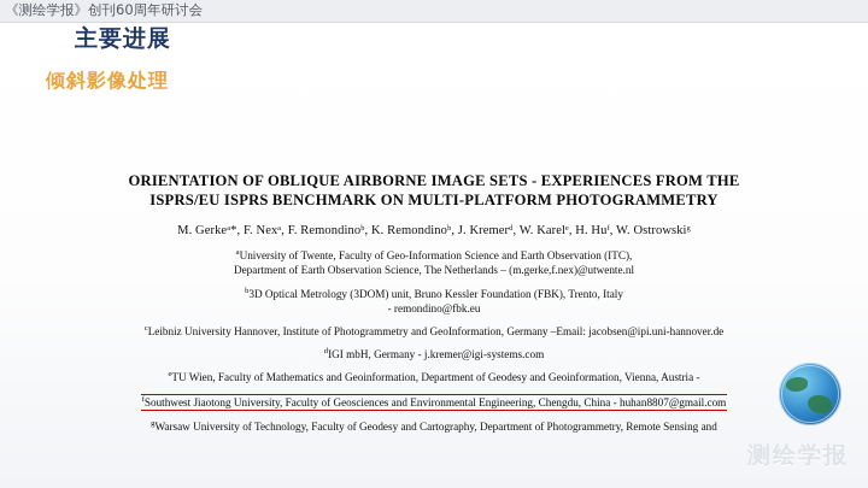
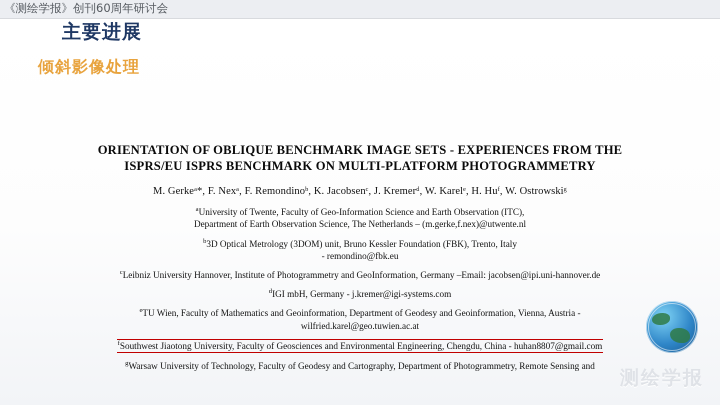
  《测绘学报》创刊60周年研讨会
  主要进展
  倾斜影像处理
- ORIENTATION OF OBLIQUE AIRBORNE IMAGE SETS - EXPERIENCES FROM THE
+ ORIENTATION OF OBLIQUE BENCHMARK IMAGE SETS - EXPERIENCES FROM THE
  ISPRS/EU ISPRS BENCHMARK ON MULTI-PLATFORM PHOTOGRAMMETRY
- M. Gerkeᵃ*, F. Nexᵃ, F. Remondinoᵇ, K. Remondinoᵇ, J. Kremerᵈ, W. Karelᵉ, H. Huᶠ, W. Ostrowskiᵍ
+ M. Gerkeᵃ*, F. Nexᵃ, F. Remondinoᵇ, K. Jacobsenᶜ, J. Kremerᵈ, W. Karelᵉ, H. Huᶠ, W. Ostrowskiᵍ
  University of Twente, Faculty of Geo-Information Science and Earth Observation (ITC),
  Department of Earth Observation Science, The Netherlands – (m.gerke,f.nex)@utwente.nl
  3D Optical Metrology (3DOM) unit, Bruno Kessler Foundation (FBK), Trento, Italy
  - remondino@fbk.eu
  Leibniz University Hannover, Institute of Photogrammetry and GeoInformation, Germany –Email: jacobsen@ipi.uni-hannover.de
  IGI mbH, Germany - j.kremer@igi-systems.com
  TU Wien, Faculty of Mathematics and Geoinformation, Department of Geodesy and Geoinformation, Vienna, Austria -
+ wilfried.karel@geo.tuwien.ac.at
  Southwest Jiaotong University, Faculty of Geosciences and Environmental Engineering, Chengdu, China - huhan8807@gmail.com
  Warsaw University of Technology, Faculty of Geodesy and Cartography, Department of Photogrammetry, Remote Sensing and
  测绘学报
